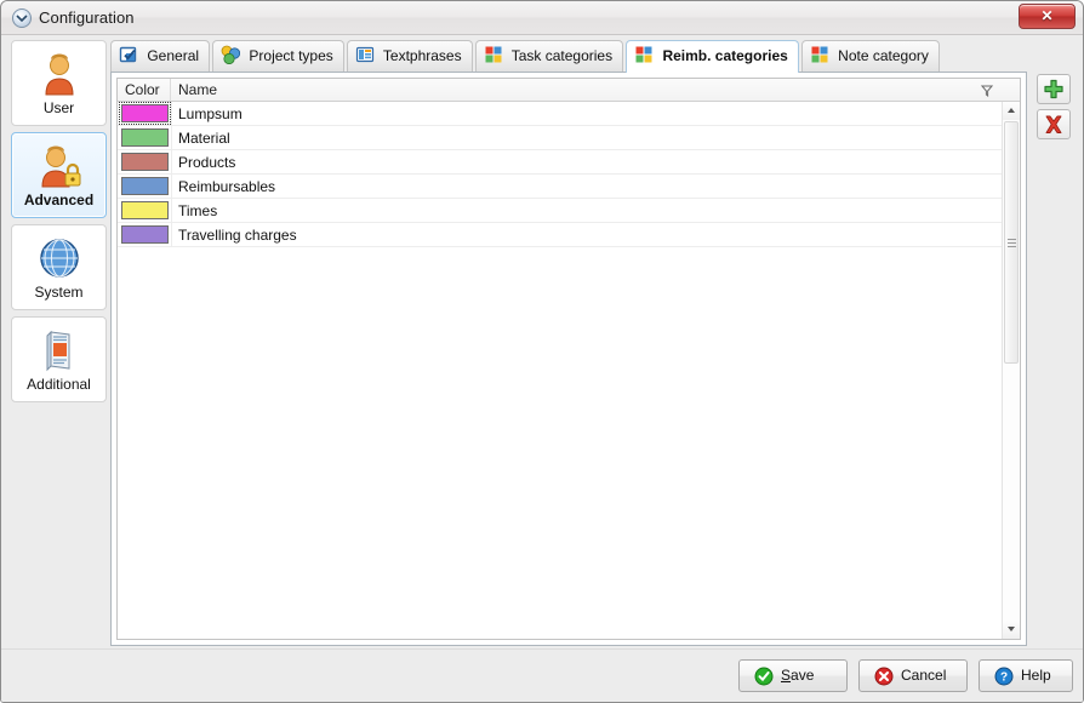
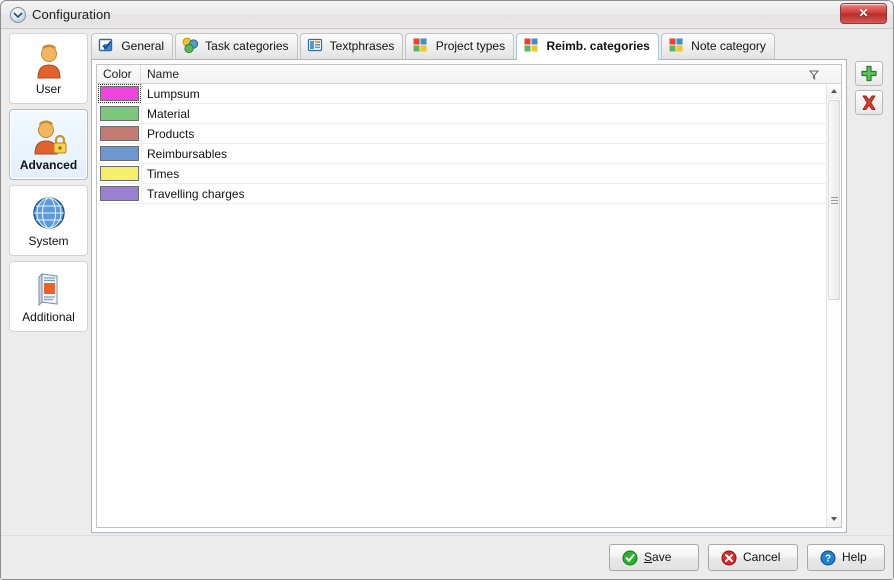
  Configuration
  User
  Advanced
  System
  Additional
  General
- Project types
+ Task categories
  Textphrases
- Task categories
+ Project types
  Reimb. categories
  Note category
  Color
  Name
  Lumpsum
  Material
  Products
  Reimbursables
  Times
  Travelling charges
  Save
  Cancel
  ?
  Help
